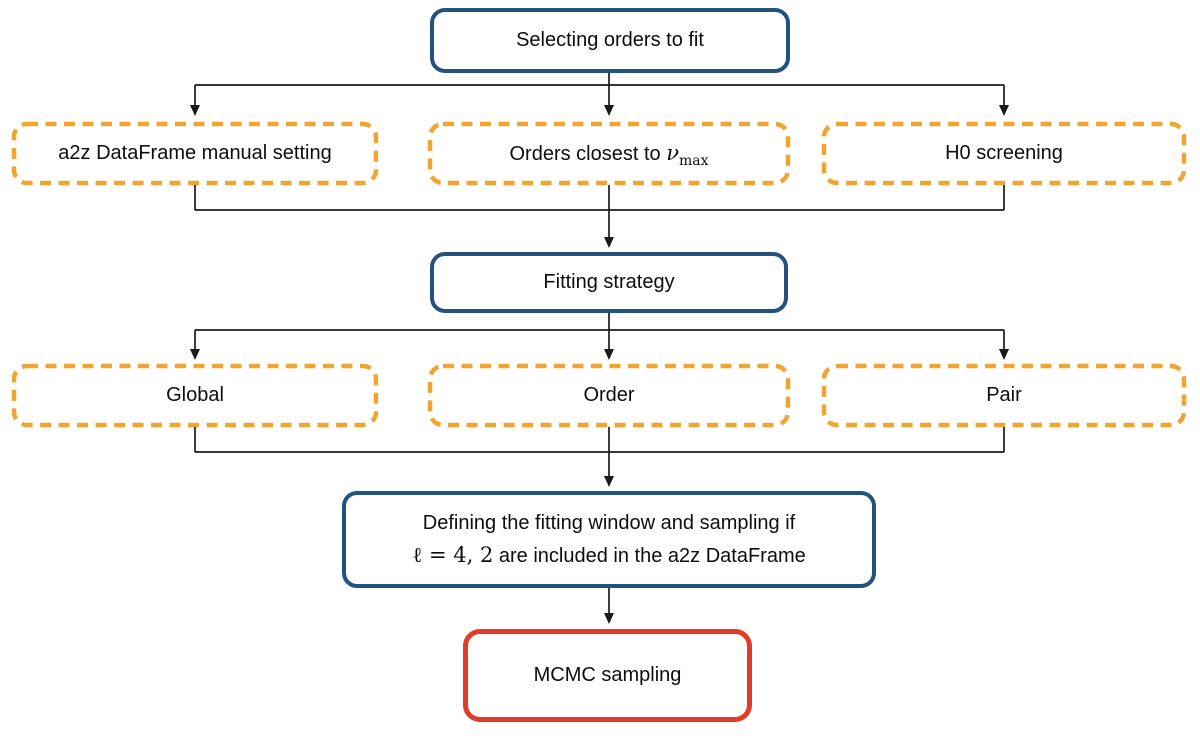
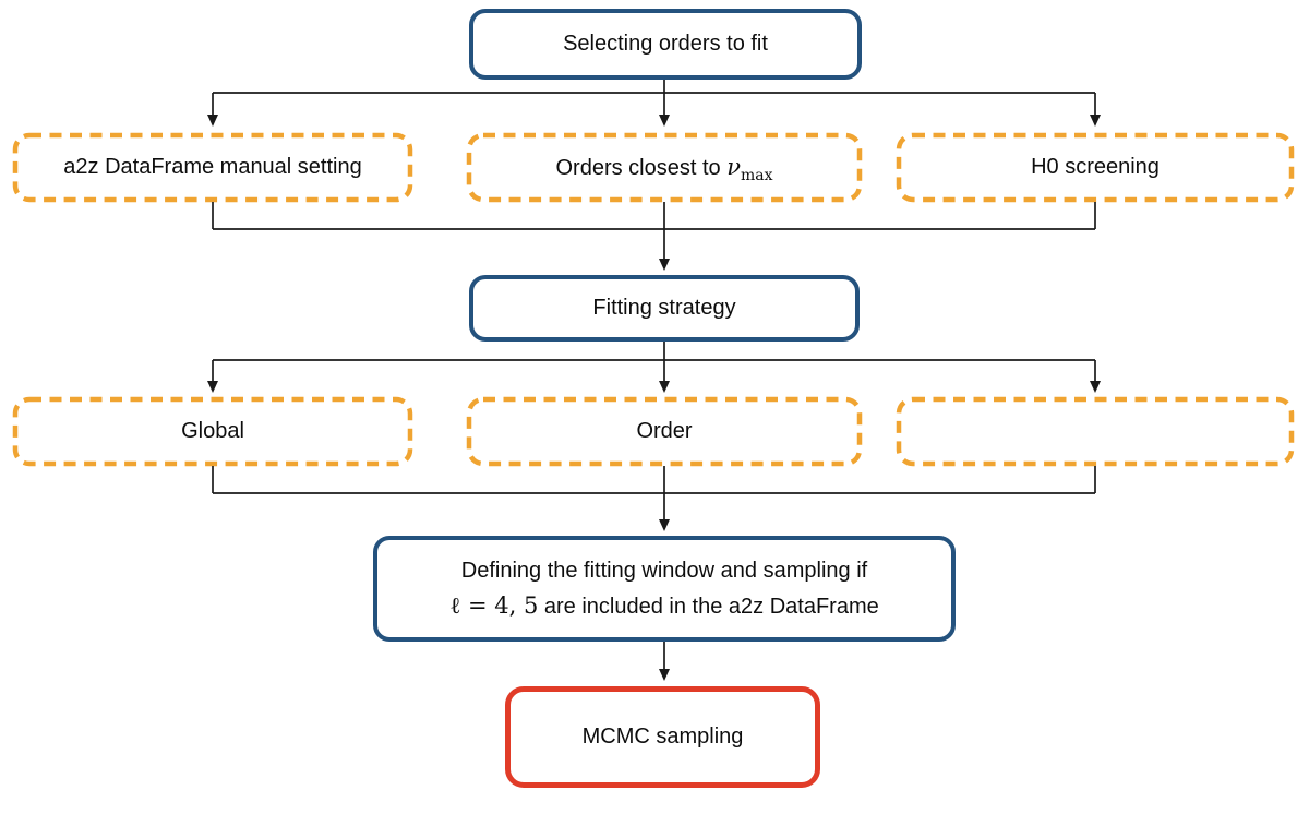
  Selecting orders to fit
  a2z DataFrame manual setting
  Orders closest to νmax
  H0 screening
  Fitting strategy
  Global
  Order
- Pair
  Defining the fitting window and sampling if
- ℓ = 4, 2 are included in the a2z DataFrame
+ ℓ = 4, 5 are included in the a2z DataFrame
  MCMC sampling
